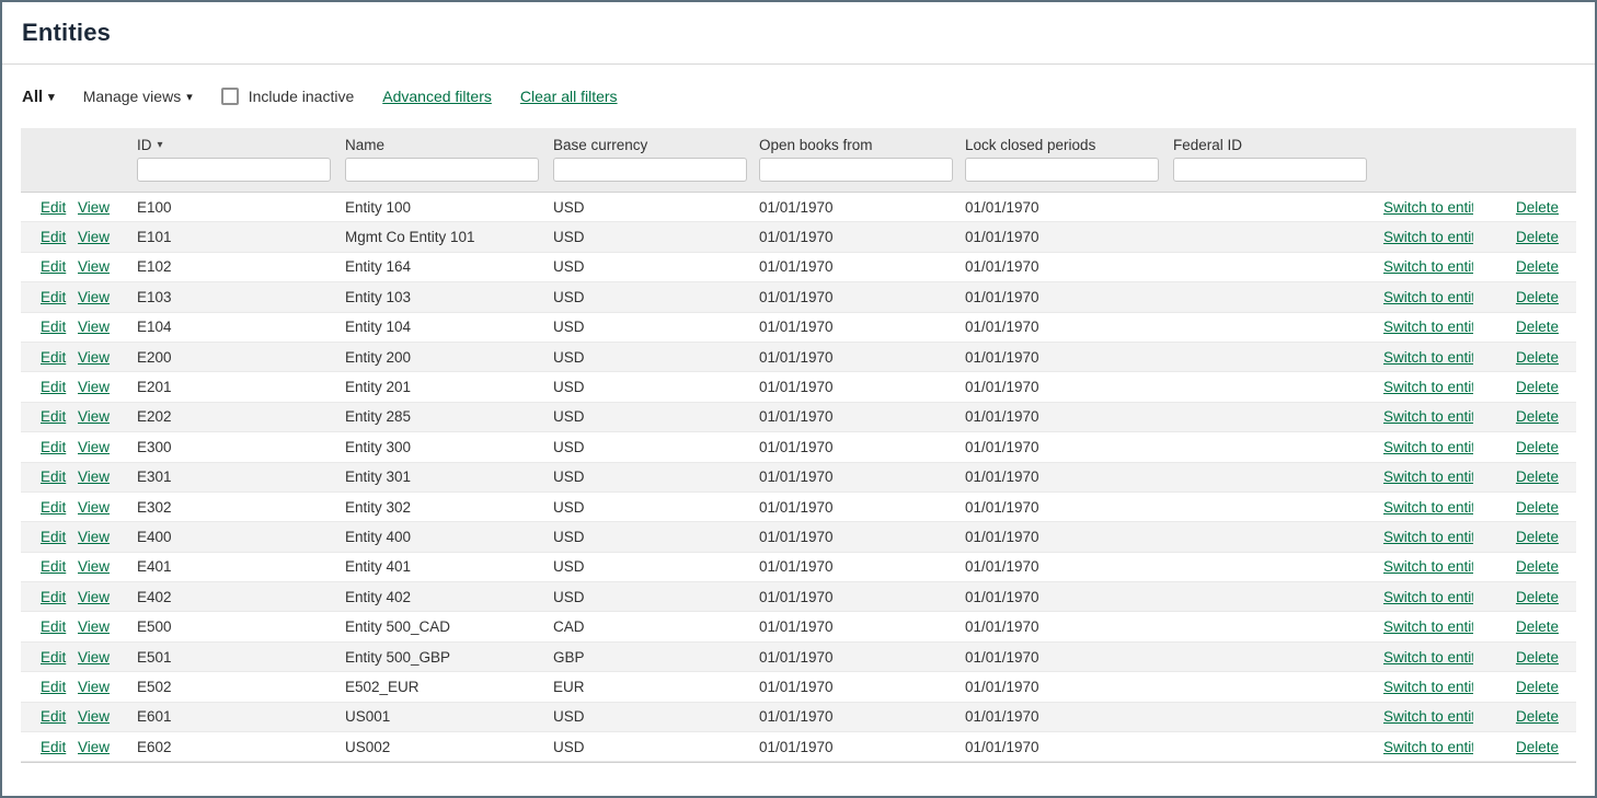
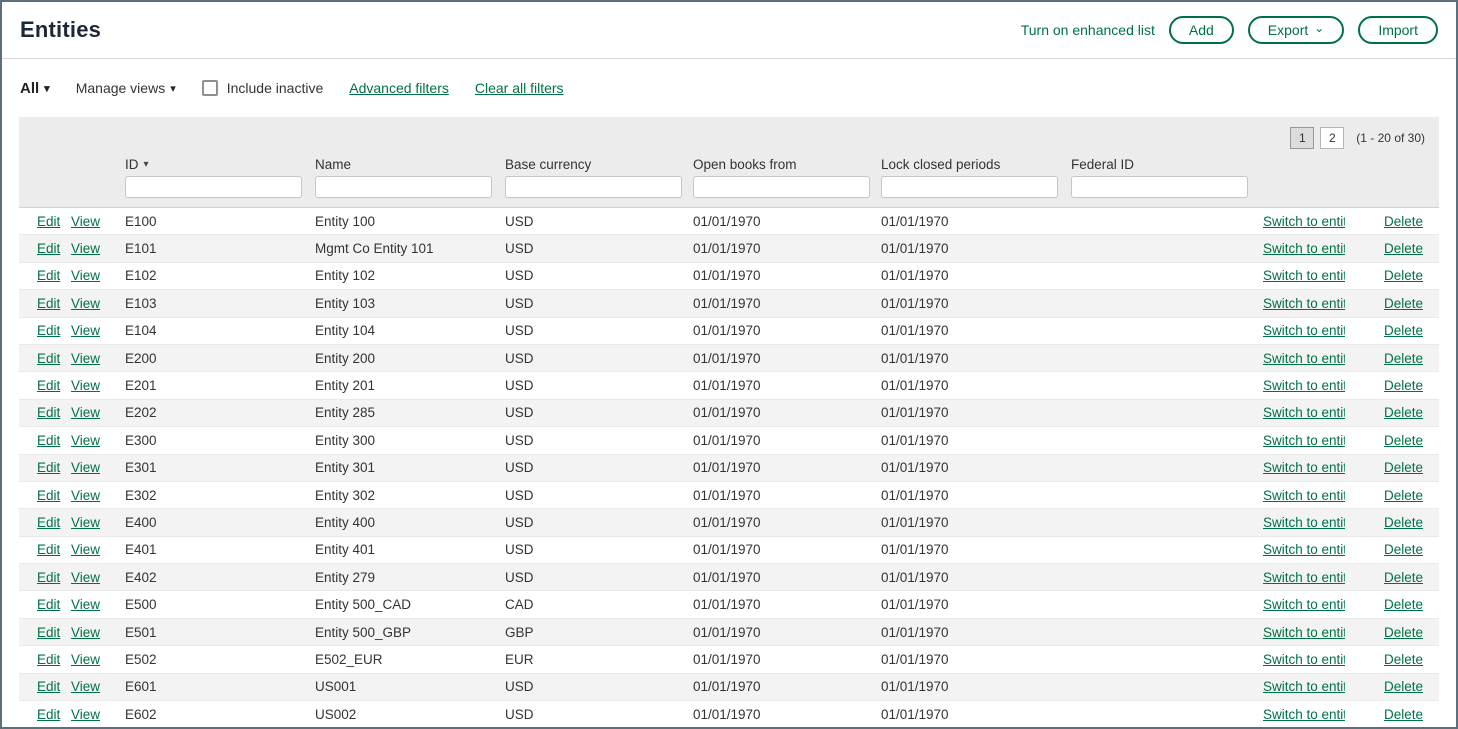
  Entities
+ Turn on enhanced list
+ Add
+ Export
+ ⌄
+ Import
  All
  ▾
  Manage views
  ▾
  Include inactive
  Advanced filters
  Clear all filters
+ 1
+ 2
+ (1 - 20 of 30)
  ID
  ▾
  Name
  Base currency
  Open books from
  Lock closed periods
  Federal ID
  Edit
  View
  E100
  Entity 100
  USD
  01/01/1970
  01/01/1970
  Switch to enti
  Delete
  Edit
  View
  E101
  Mgmt Co Entity 101
  USD
  01/01/1970
  01/01/1970
  Switch to enti
  Delete
  Edit
  View
  E102
- Entity 164
+ Entity 102
  USD
  01/01/1970
  01/01/1970
  Switch to enti
  Delete
  Edit
  View
  E103
  Entity 103
  USD
  01/01/1970
  01/01/1970
  Switch to enti
  Delete
  Edit
  View
  E104
  Entity 104
  USD
  01/01/1970
  01/01/1970
  Switch to enti
  Delete
  Edit
  View
  E200
  Entity 200
  USD
  01/01/1970
  01/01/1970
  Switch to enti
  Delete
  Edit
  View
  E201
  Entity 201
  USD
  01/01/1970
  01/01/1970
  Switch to enti
  Delete
  Edit
  View
  E202
  Entity 285
  USD
  01/01/1970
  01/01/1970
  Switch to enti
  Delete
  Edit
  View
  E300
  Entity 300
  USD
  01/01/1970
  01/01/1970
  Switch to enti
  Delete
  Edit
  View
  E301
  Entity 301
  USD
  01/01/1970
  01/01/1970
  Switch to enti
  Delete
  Edit
  View
  E302
  Entity 302
  USD
  01/01/1970
  01/01/1970
  Switch to enti
  Delete
  Edit
  View
  E400
  Entity 400
  USD
  01/01/1970
  01/01/1970
  Switch to enti
  Delete
  Edit
  View
  E401
  Entity 401
  USD
  01/01/1970
  01/01/1970
  Switch to enti
  Delete
  Edit
  View
  E402
- Entity 402
+ Entity 279
  USD
  01/01/1970
  01/01/1970
  Switch to enti
  Delete
  Edit
  View
  E500
  Entity 500_CAD
  CAD
  01/01/1970
  01/01/1970
  Switch to enti
  Delete
  Edit
  View
  E501
  Entity 500_GBP
  GBP
  01/01/1970
  01/01/1970
  Switch to enti
  Delete
  Edit
  View
  E502
  E502_EUR
  EUR
  01/01/1970
  01/01/1970
  Switch to enti
  Delete
  Edit
  View
  E601
  US001
  USD
  01/01/1970
  01/01/1970
  Switch to enti
  Delete
  Edit
  View
  E602
  US002
  USD
  01/01/1970
  01/01/1970
  Switch to enti
  Delete
